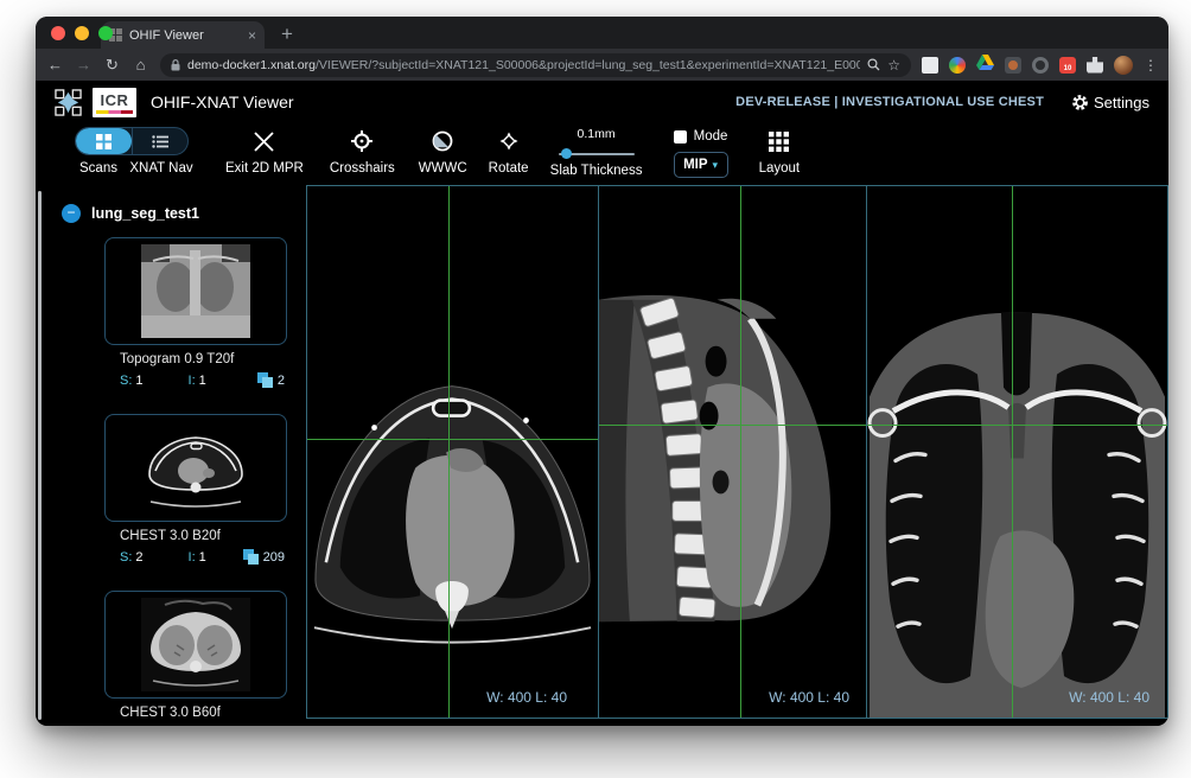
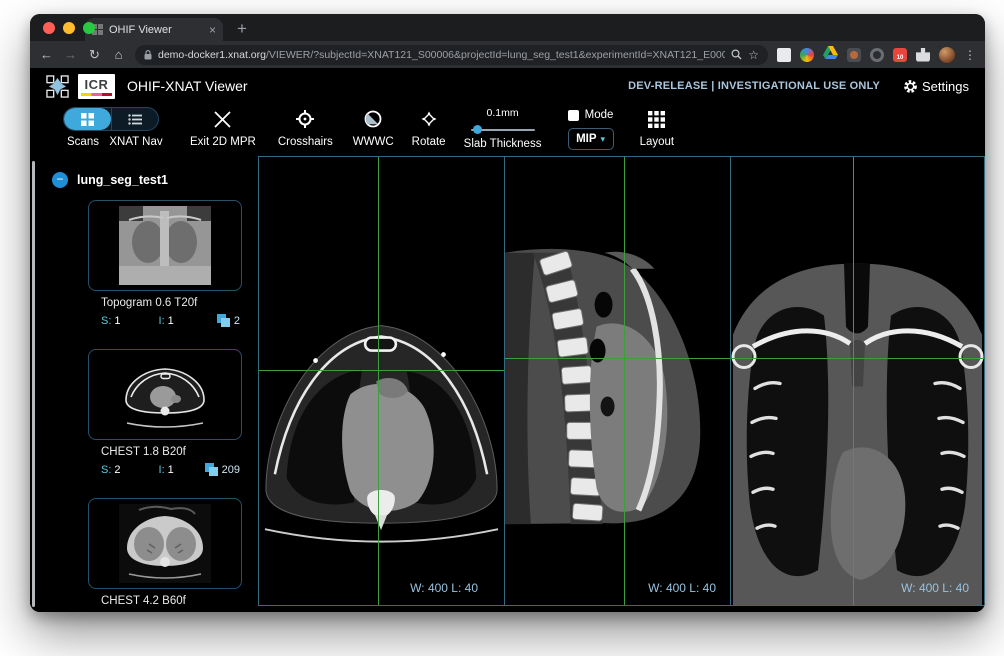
  OHIF Viewer
  ×
  +
  ←
  →
  ↻
  ⌂
  demo-docker1.xnat.org/VIEWER/?subjectId=XNAT121_S00006&projectId=lung_seg_test1&experimentId=XNAT121_E000
  ☆
  ⋮
  ICR
  OHIF-XNAT Viewer
- DEV-RELEASE | INVESTIGATIONAL USE CHEST
+ DEV-RELEASE | INVESTIGATIONAL USE ONLY
  Settings
  Scans
  XNAT Nav
  Exit 2D MPR
  Crosshairs
  WWWC
  Rotate
  0.1mm
  Slab Thickness
  Mode
  MIP
  ▾
  Layout
  −
  lung_seg_test1
- Topogram 0.9 T20f
+ Topogram 0.6 T20f
  S:
  1
  I:
  1
  2
- CHEST 3.0 B20f
+ CHEST 1.8 B20f
  S:
  2
  I:
  1
  209
- CHEST 3.0 B60f
+ CHEST 4.2 B60f
  W: 400 L: 40
  W: 400 L: 40
  W: 400 L: 40
